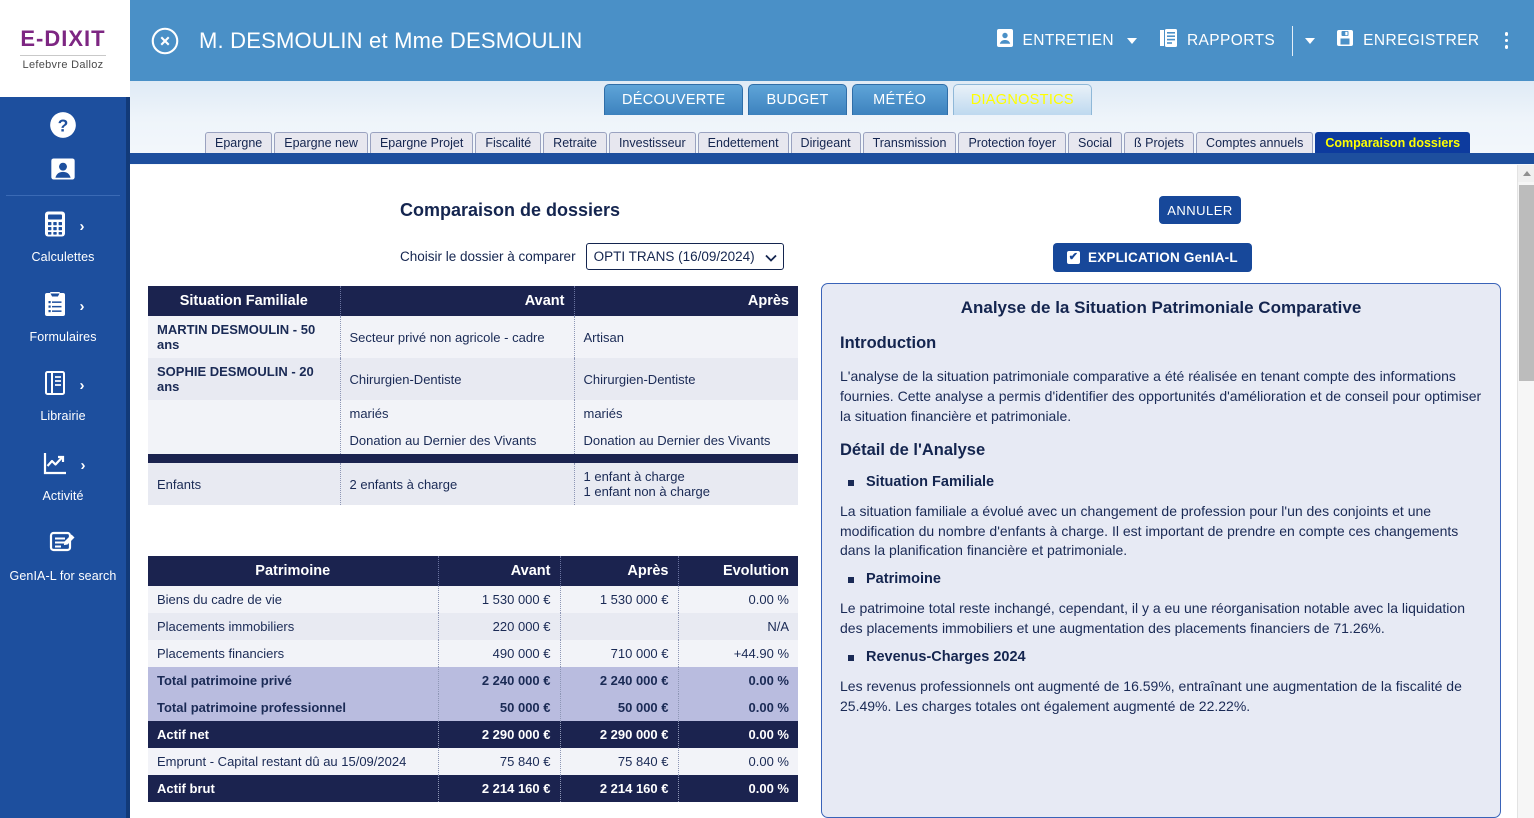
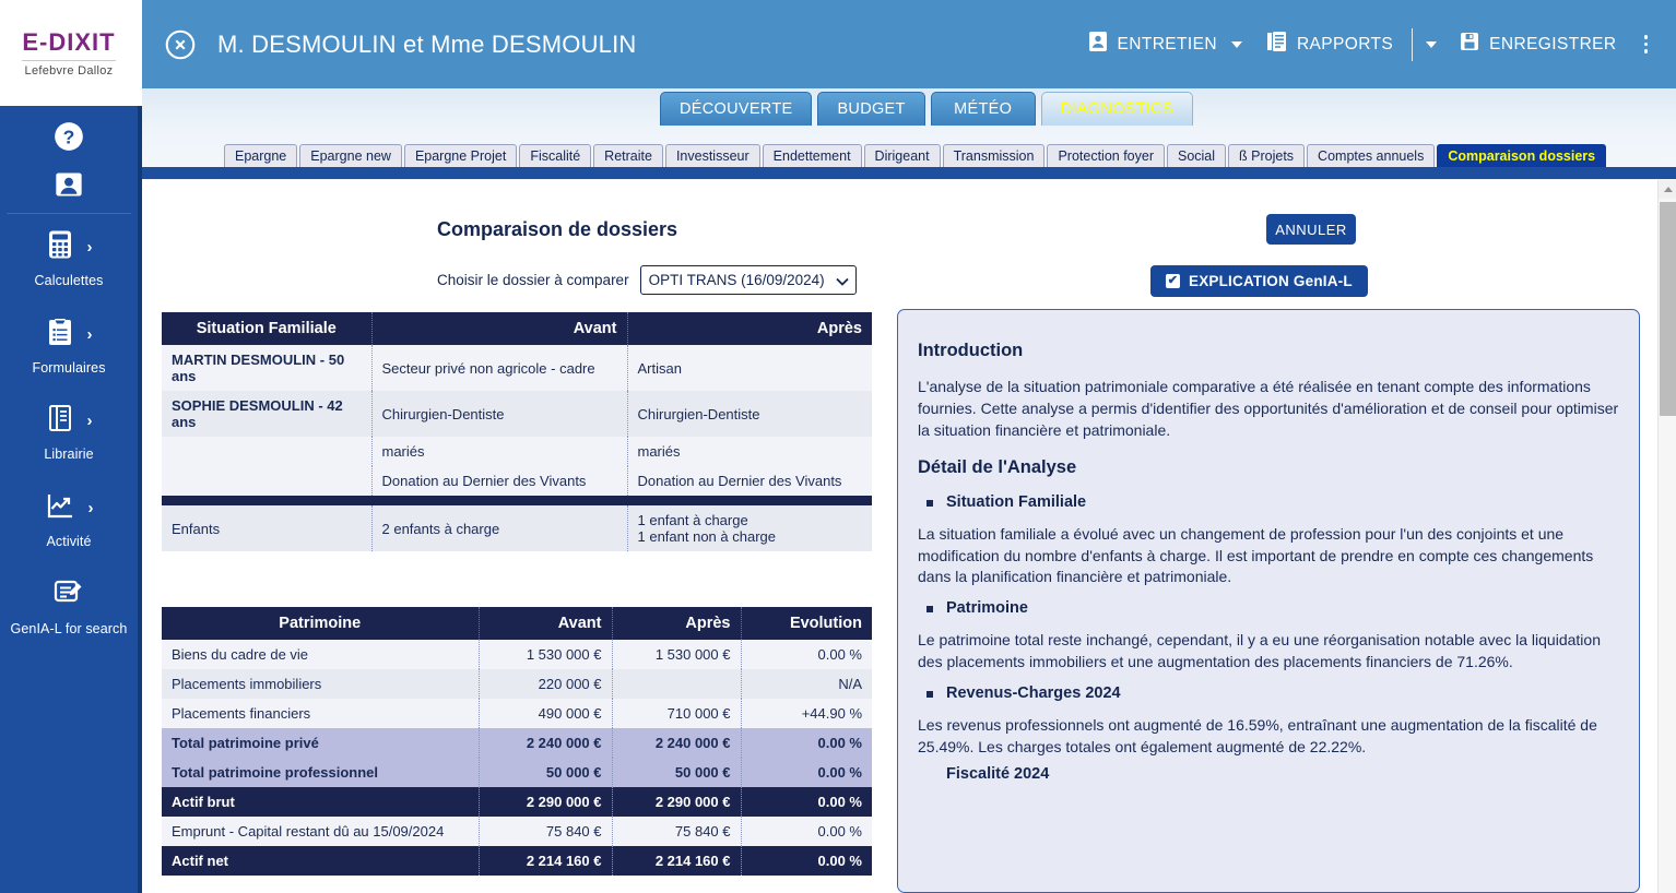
  E-DIXIT
  Lefebvre Dalloz
  ?
  ›
  Calculettes
  ›
  Formulaires
  ›
  Librairie
  ›
  Activité
  GenIA-L for search
  M. DESMOULIN et Mme DESMOULIN
  ENTRETIEN
  RAPPORTS
  ENREGISTRER
  DÉCOUVERTE
  BUDGET
  MÉTÉO
  DIAGNOSTICS
  Epargne
  Epargne new
  Epargne Projet
  Fiscalité
  Retraite
  Investisseur
  Endettement
  Dirigeant
  Transmission
  Protection foyer
  Social
  ß Projets
  Comptes annuels
  Comparaison dossiers
  Comparaison de dossiers
  Choisir le dossier à comparer
  OPTI TRANS (16/09/2024)
  ANNULER
  ✔
  EXPLICATION GenIA-L
  Situation Familiale	Avant	Après
  MARTIN DESMOULIN - 50 ans	Secteur privé non agricole - cadre	Artisan
- SOPHIE DESMOULIN - 20 ans	Chirurgien-Dentiste	Chirurgien-Dentiste
+ SOPHIE DESMOULIN - 42 ans	Chirurgien-Dentiste	Chirurgien-Dentiste
  	mariés	mariés
  	Donation au Dernier des Vivants	Donation au Dernier des Vivants
  Enfants	2 enfants à charge	1 enfant à charge 1 enfant non à charge
  Patrimoine	Avant	Après	Evolution
  Biens du cadre de vie	1 530 000 €	1 530 000 €	0.00 %
  Placements immobiliers	220 000 €		N/A
  Placements financiers	490 000 €	710 000 €	+44.90 %
  Total patrimoine privé	2 240 000 €	2 240 000 €	0.00 %
  Total patrimoine professionnel	50 000 €	50 000 €	0.00 %
- Actif net	2 290 000 €	2 290 000 €	0.00 %
+ Actif brut	2 290 000 €	2 290 000 €	0.00 %
  Emprunt - Capital restant dû au 15/09/2024	75 840 €	75 840 €	0.00 %
- Actif brut	2 214 160 €	2 214 160 €	0.00 %
+ Actif net	2 214 160 €	2 214 160 €	0.00 %
- Analyse de la Situation Patrimoniale Comparative
  Introduction
  L'analyse de la situation patrimoniale comparative a été réalisée en tenant compte des informations fournies. Cette analyse a permis d'identifier des opportunités d'amélioration et de conseil pour optimiser la situation financière et patrimoniale.
  Détail de l'Analyse
  Situation Familiale
  La situation familiale a évolué avec un changement de profession pour l'un des conjoints et une modification du nombre d'enfants à charge. Il est important de prendre en compte ces changements dans la planification financière et patrimoniale.
  Patrimoine
  Le patrimoine total reste inchangé, cependant, il y a eu une réorganisation notable avec la liquidation des placements immobiliers et une augmentation des placements financiers de 71.26%.
  Revenus-Charges 2024
  Les revenus professionnels ont augmenté de 16.59%, entraînant une augmentation de la fiscalité de 25.49%. Les charges totales ont également augmenté de 22.22%.
+ Fiscalité 2024
